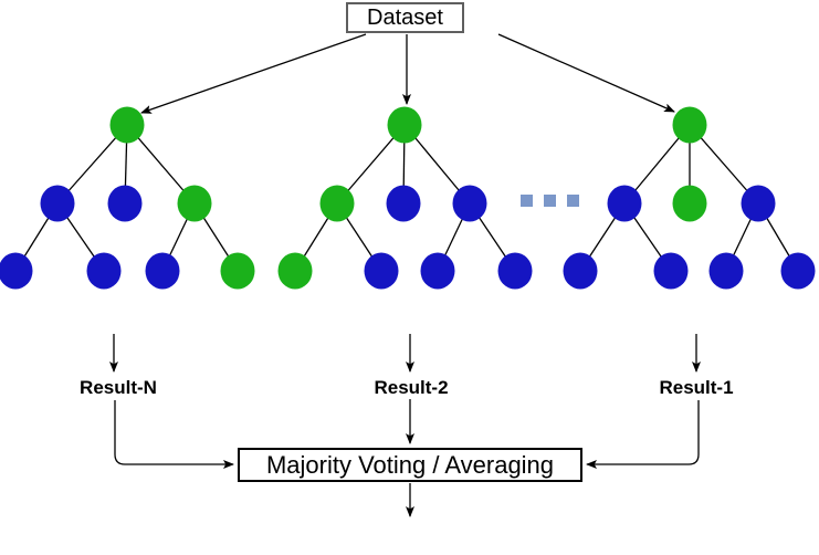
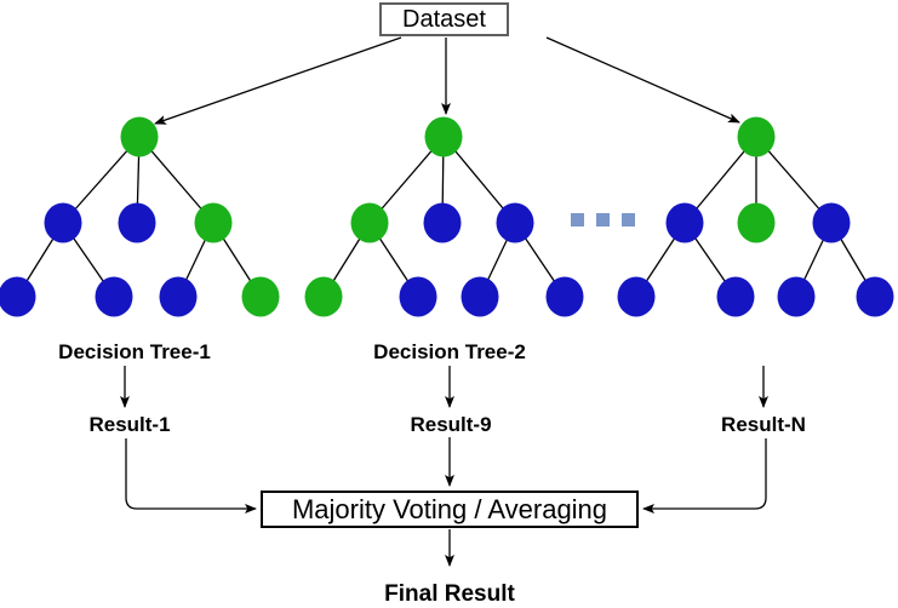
  Dataset
+ Decision Tree-1
+ Decision Tree-2
- Result-N
+ Result-1
- Result-2
+ Result-9
- Result-1
+ Result-N
  Majority Voting / Averaging
+ Final Result
